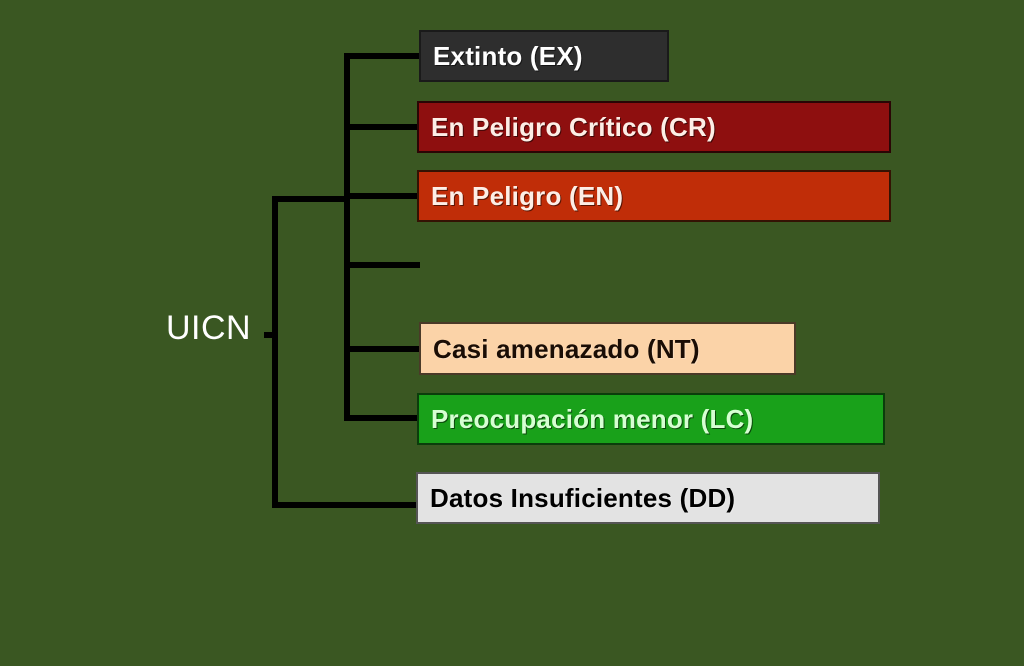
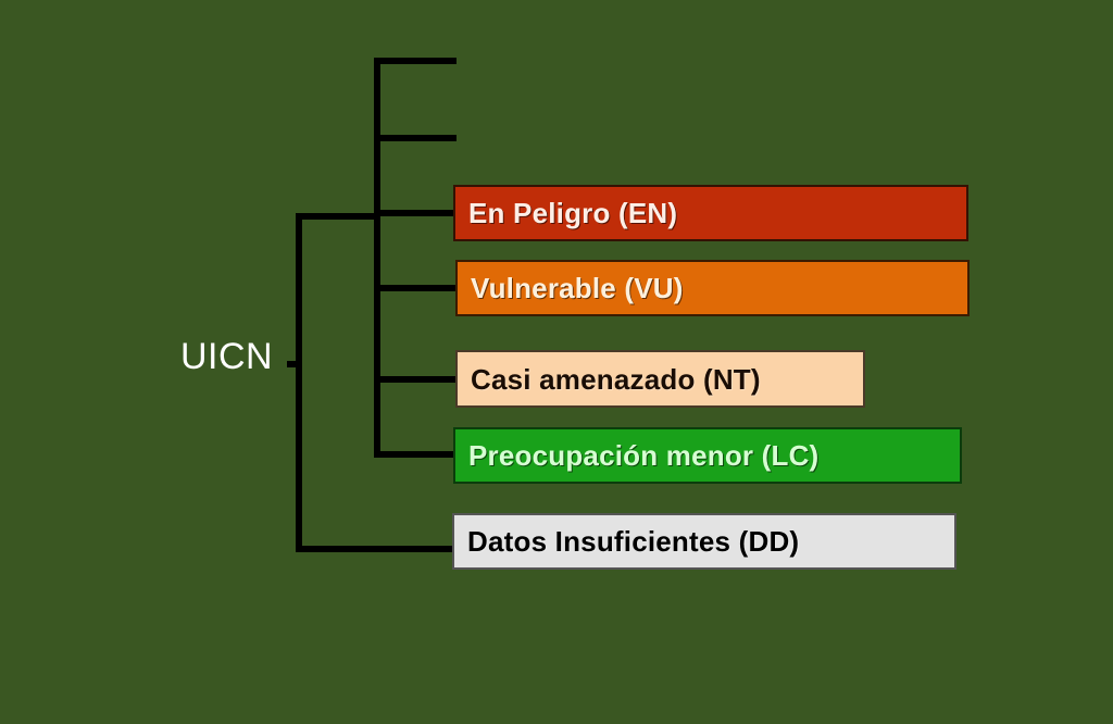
  UICN
- Extinto (EX)
- En Peligro Crítico (CR)
  En Peligro (EN)
+ Vulnerable (VU)
  Casi amenazado (NT)
  Preocupación menor (LC)
  Datos Insuficientes (DD)
